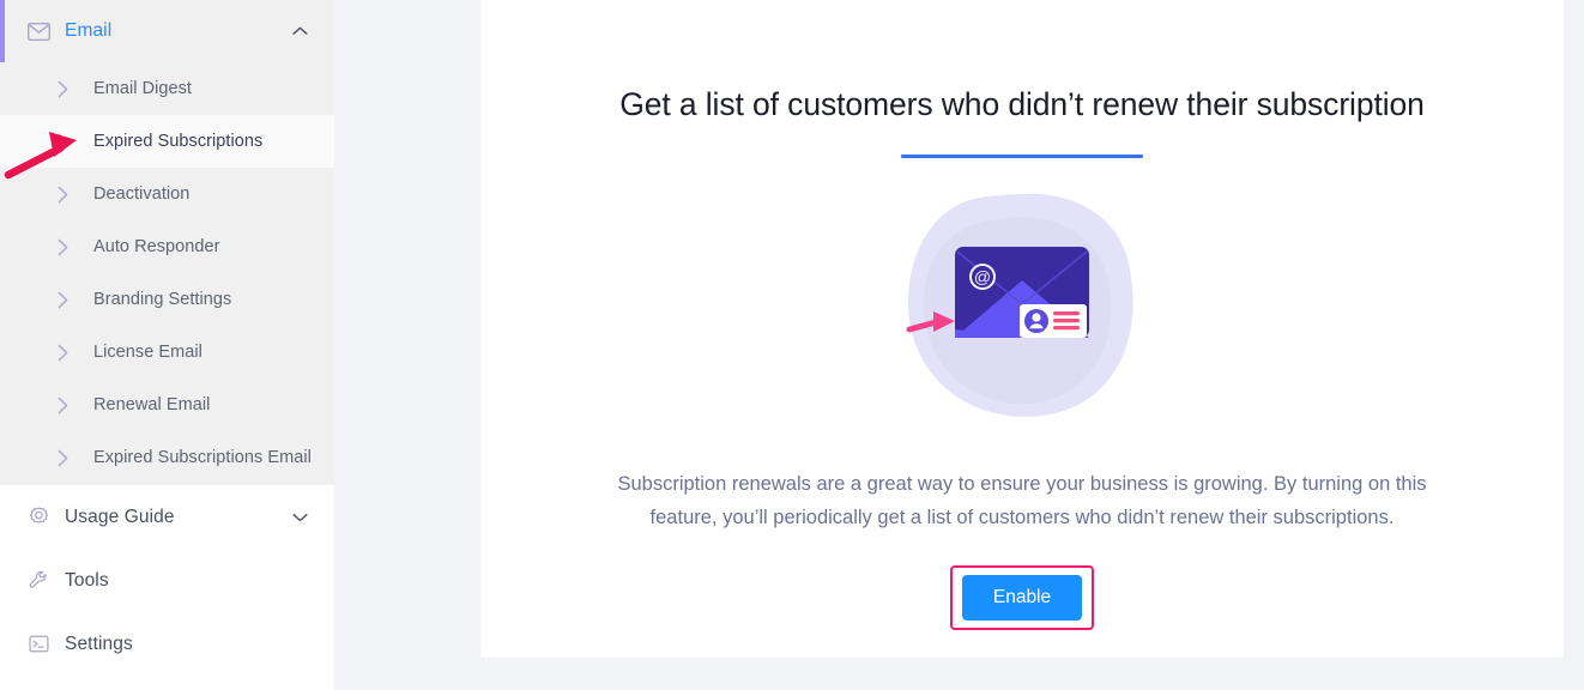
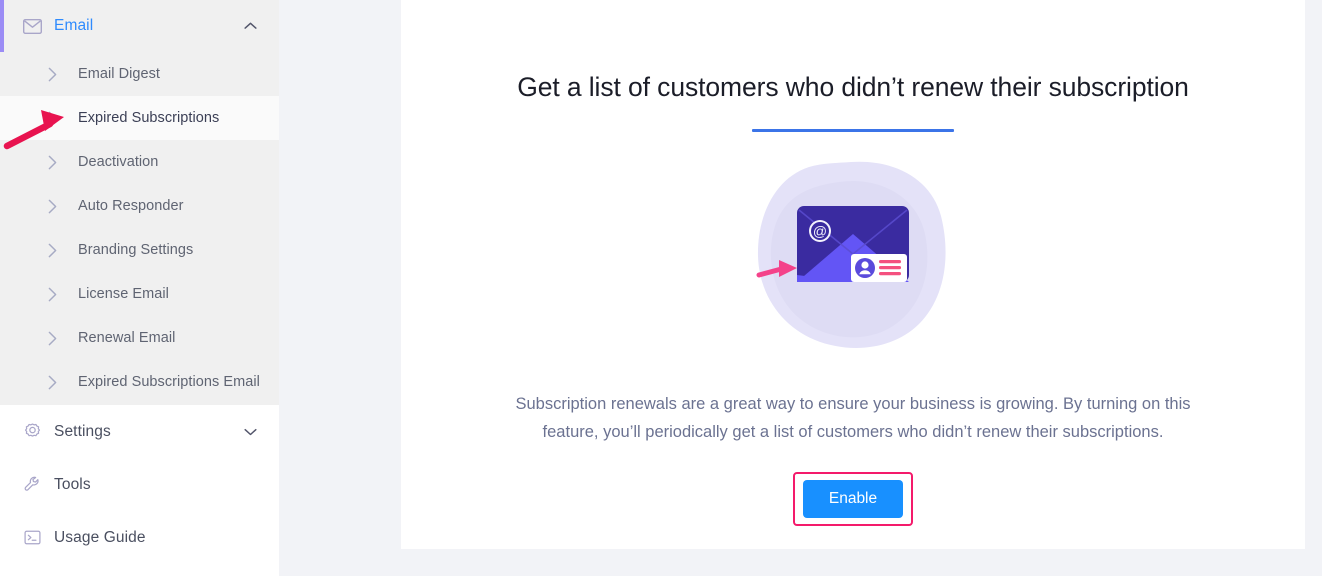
  Email
  Email Digest
  Expired Subscriptions
  Deactivation
  Auto Responder
  Branding Settings
  License Email
  Renewal Email
  Expired Subscriptions Email
- Usage Guide
+ Settings
  Tools
- Settings
+ Usage Guide
  Get a list of customers who didn’t renew their subscription
  @
  Subscription renewals are a great way to ensure your business is growing. By turning on this feature, you’ll periodically get a list of customers who didn’t renew their subscriptions.
  Enable
